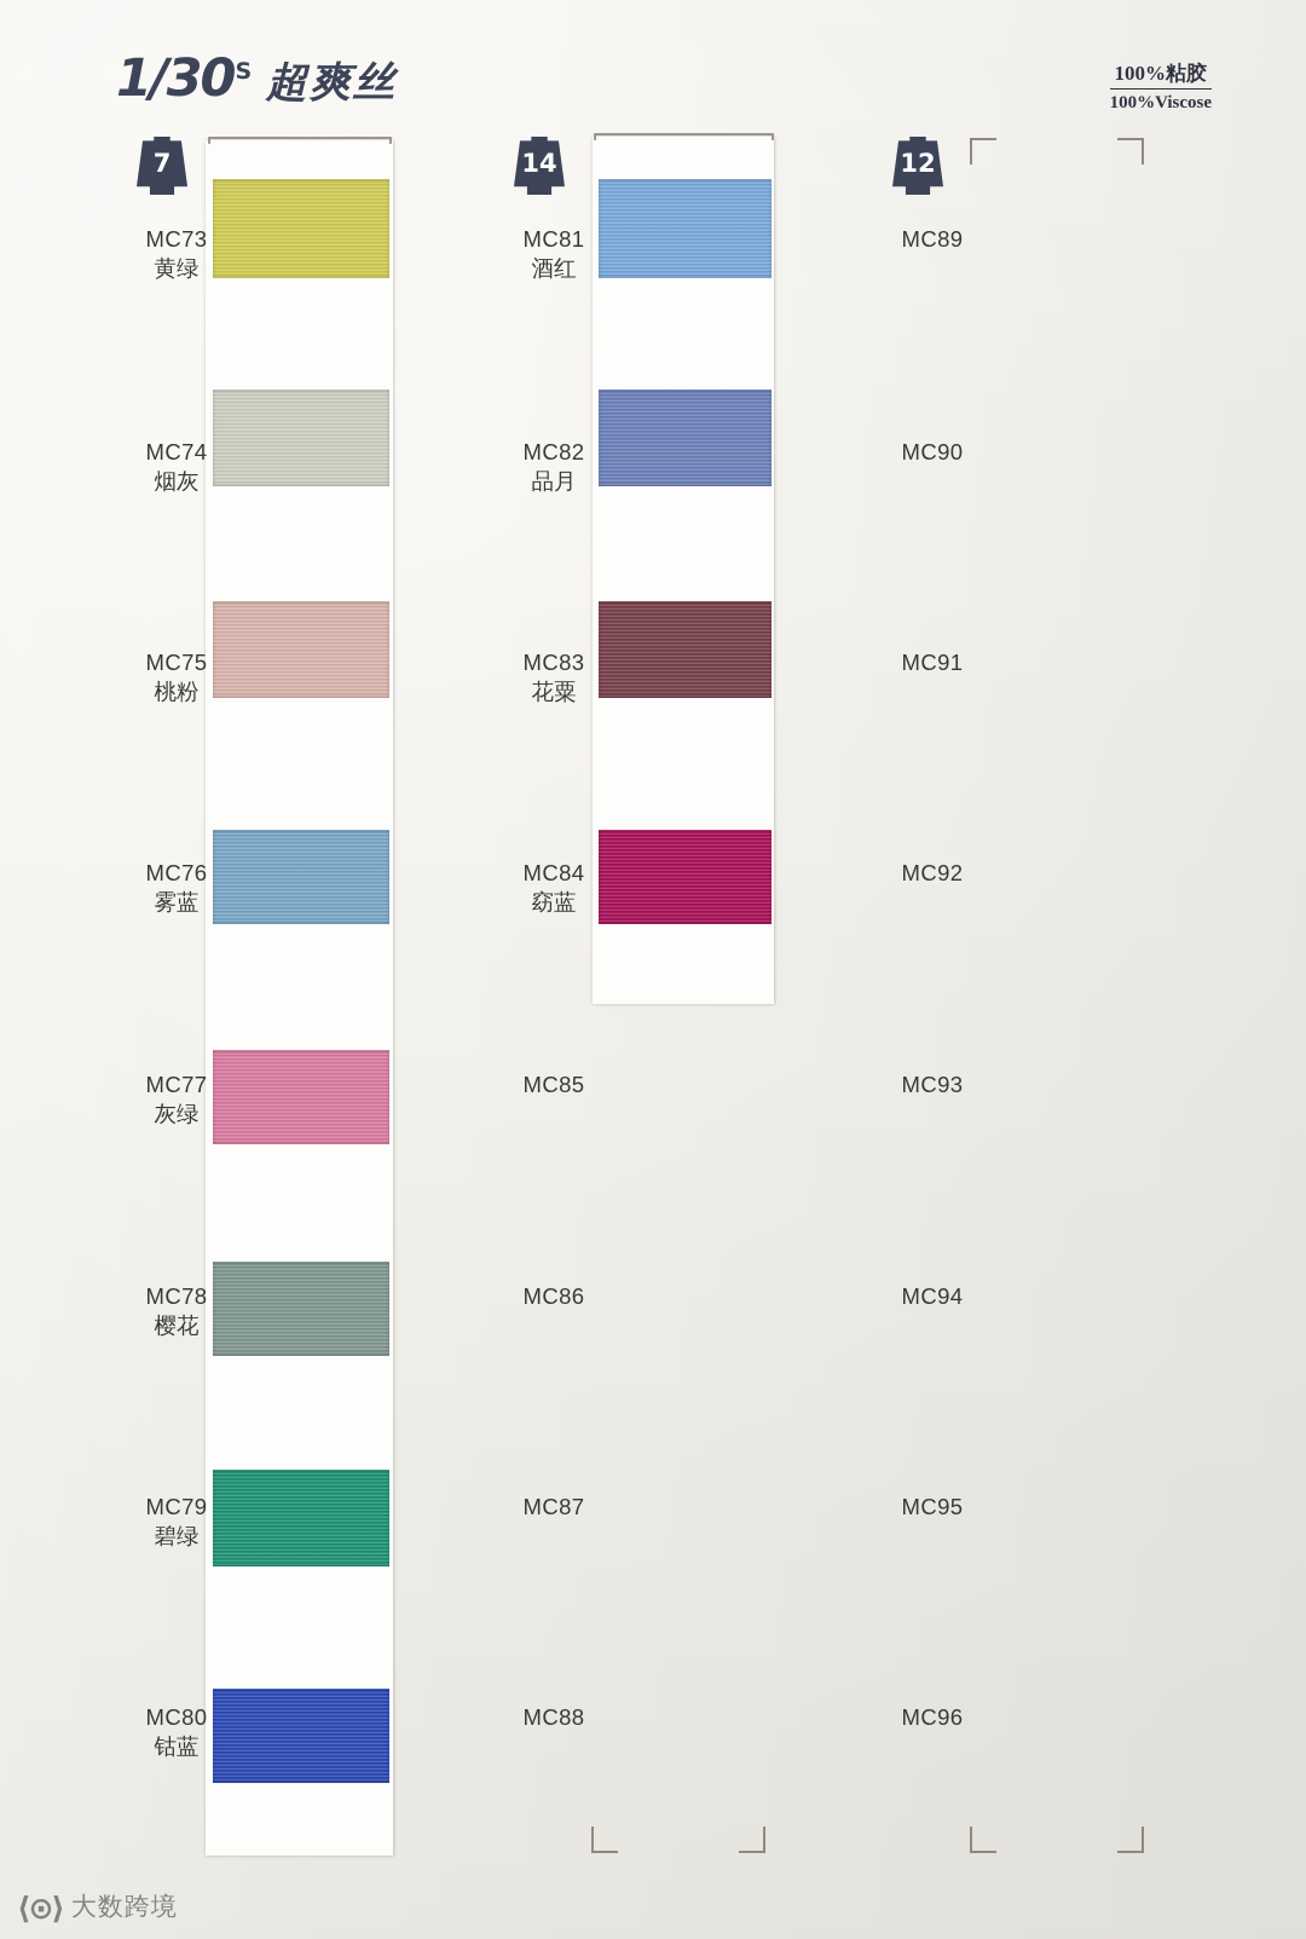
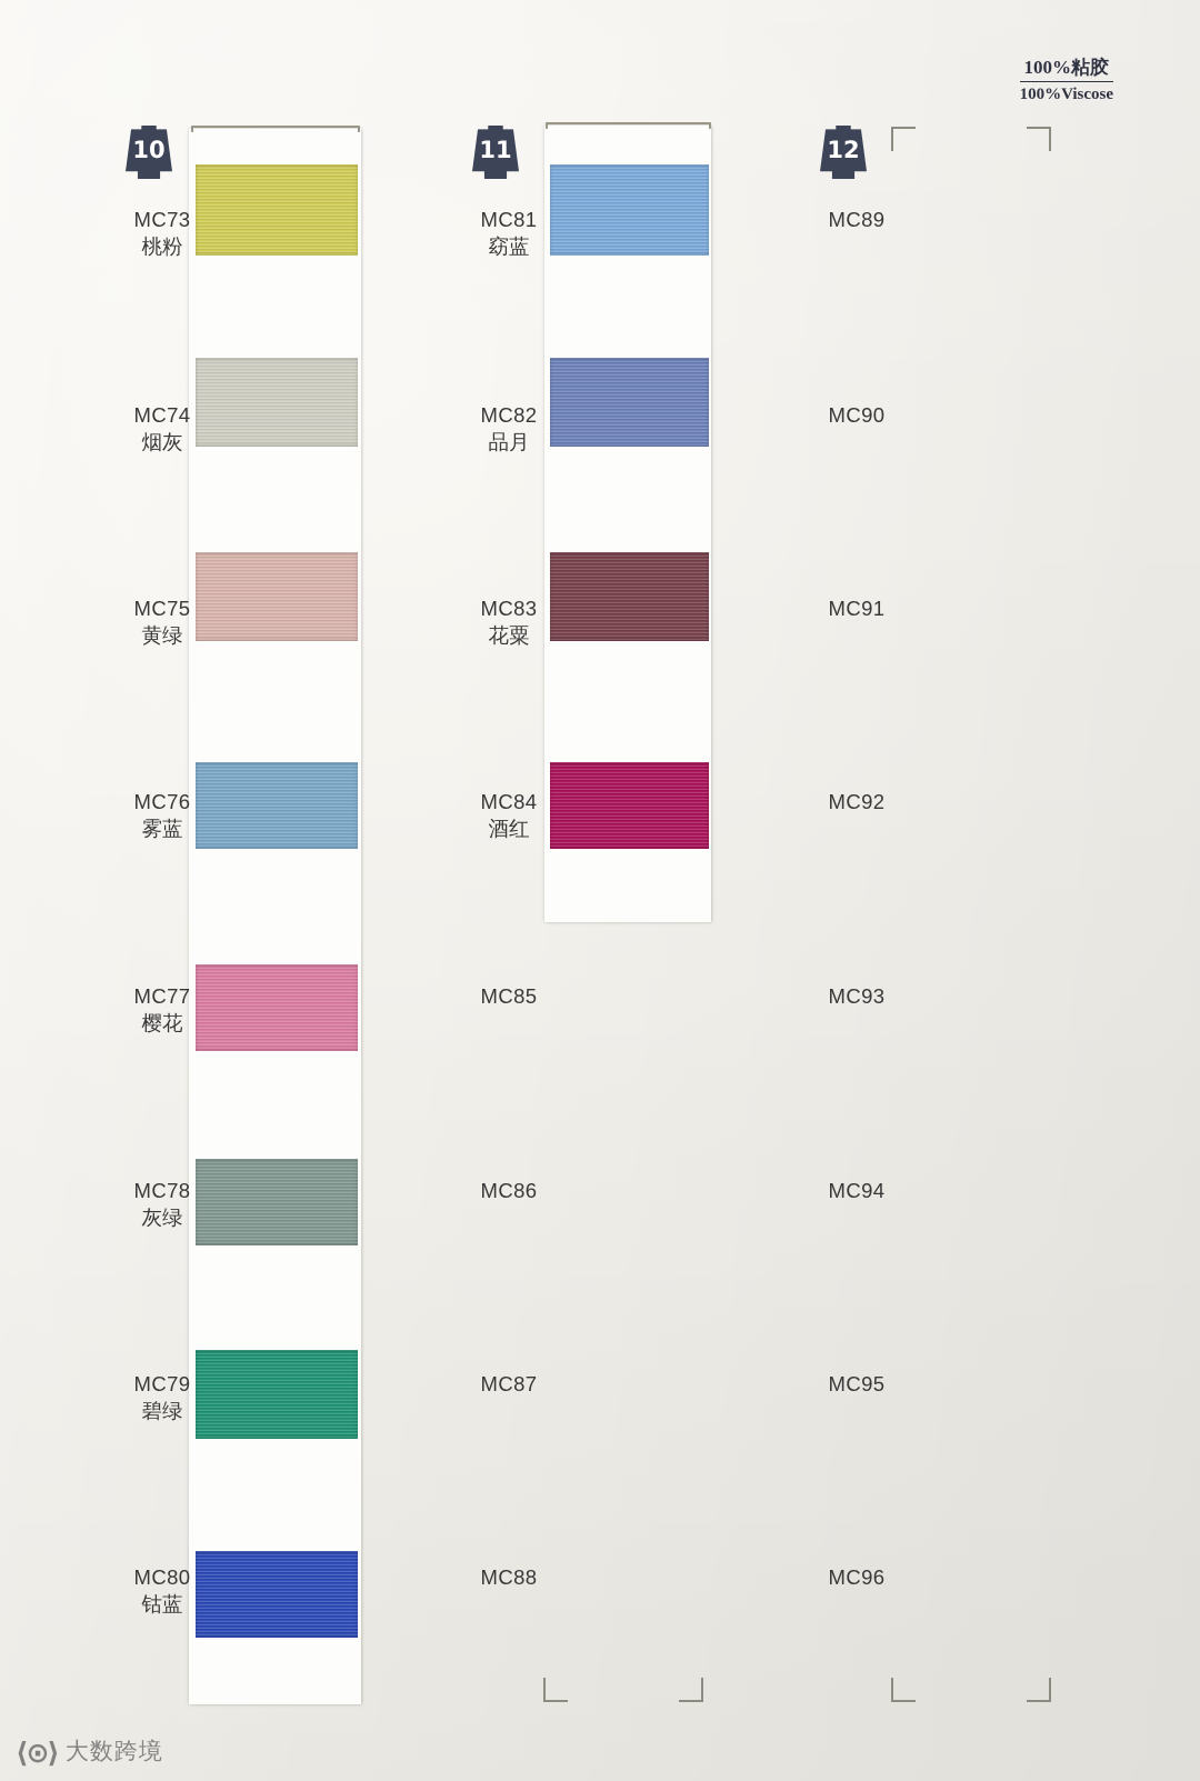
- 1/30
- S
- 超爽丝
  100%粘胶
  100%Viscose
- 7
+ 10
- 14
+ 11
  12
  MC73
- 黄绿
+ 桃粉
  MC74
  烟灰
  MC75
- 桃粉
+ 黄绿
  MC76
  雾蓝
  MC77
- 灰绿
+ 樱花
  MC78
- 樱花
+ 灰绿
  MC79
  碧绿
  MC80
  钴蓝
  MC81
- 酒红
+ 窈蓝
  MC82
  品月
  MC83
  花粟
  MC84
- 窈蓝
+ 酒红
  MC85
  MC86
  MC87
  MC88
  MC89
  MC90
  MC91
  MC92
  MC93
  MC94
  MC95
  MC96
  ⟨⊙⟩
  大数跨境
